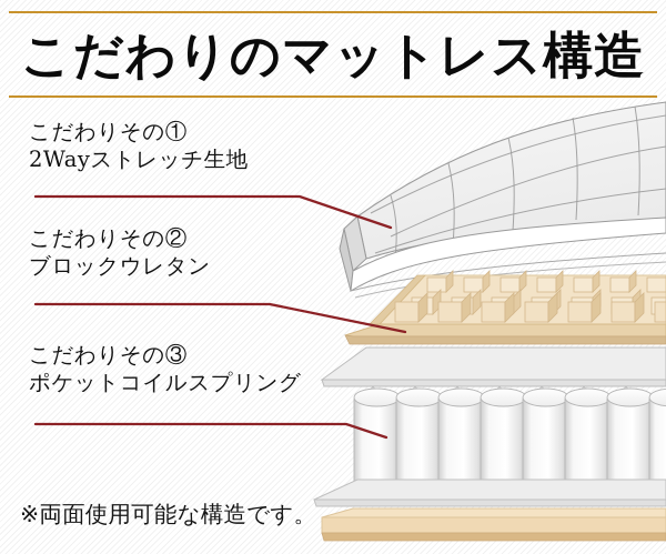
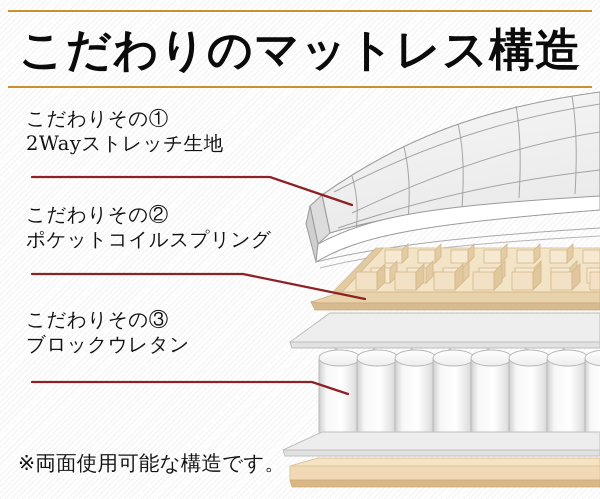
  こだわりのマットレス構造
  こだわりその①
  2Wayストレッチ生地
  こだわりその②
- ブロックウレタン
+ ポケットコイルスプリング
  こだわりその③
- ポケットコイルスプリング
+ ブロックウレタン
  ※両面使用可能な構造です。
